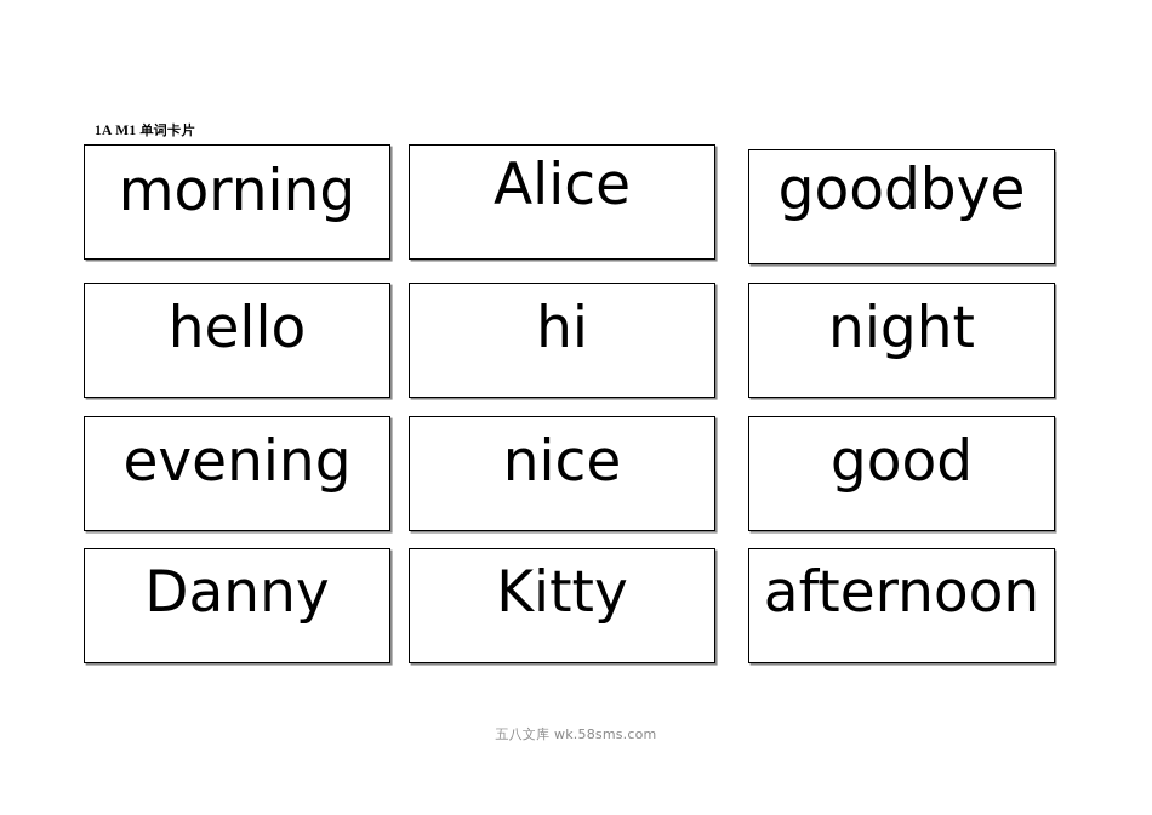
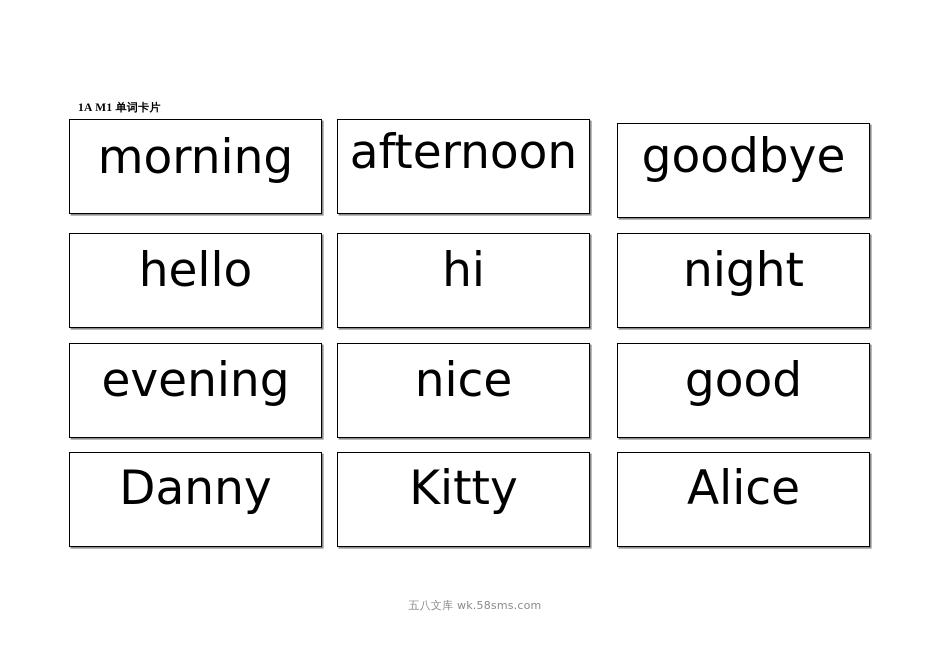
  1A M1 单词卡片
  morning
- Alice
+ afternoon
  goodbye
  hello
  hi
  night
  evening
  nice
  good
  Danny
  Kitty
- afternoon
+ Alice
  五八文库 wk.58sms.com
